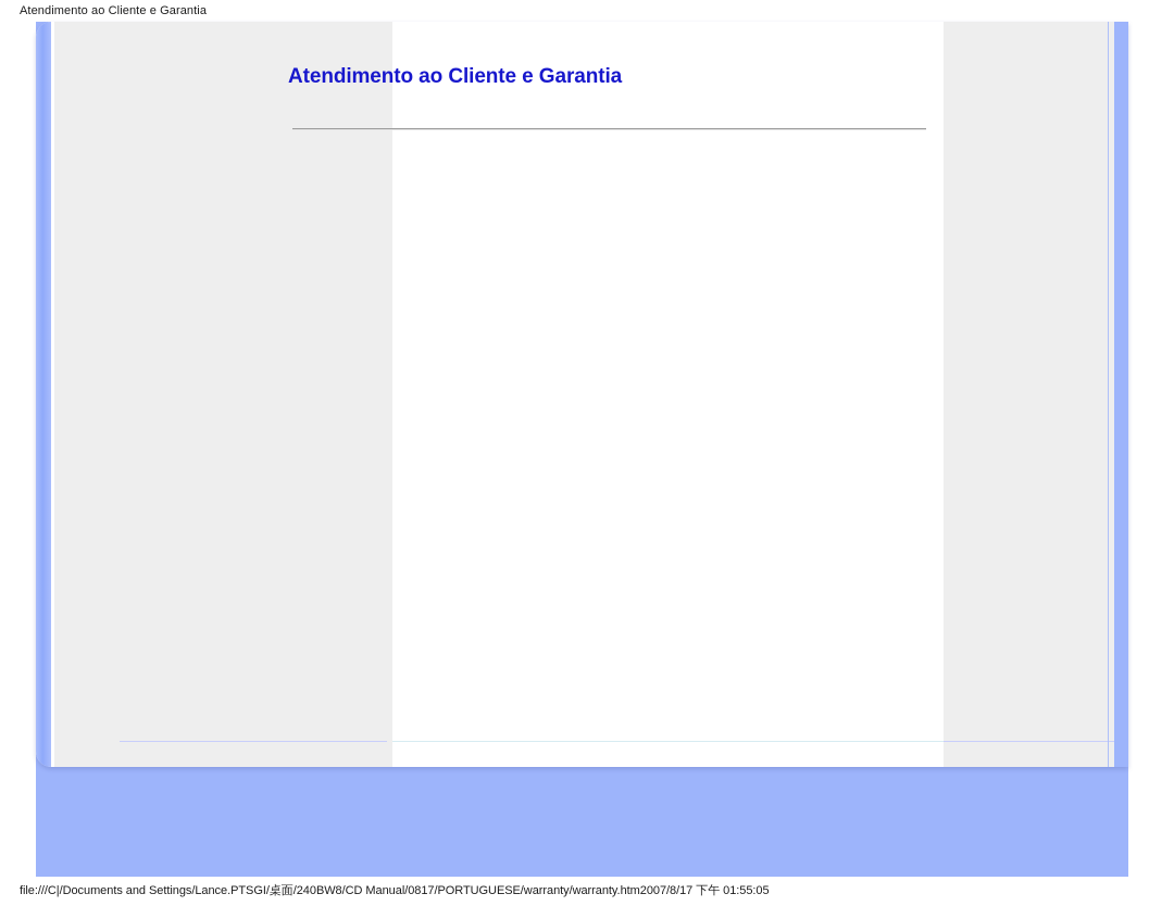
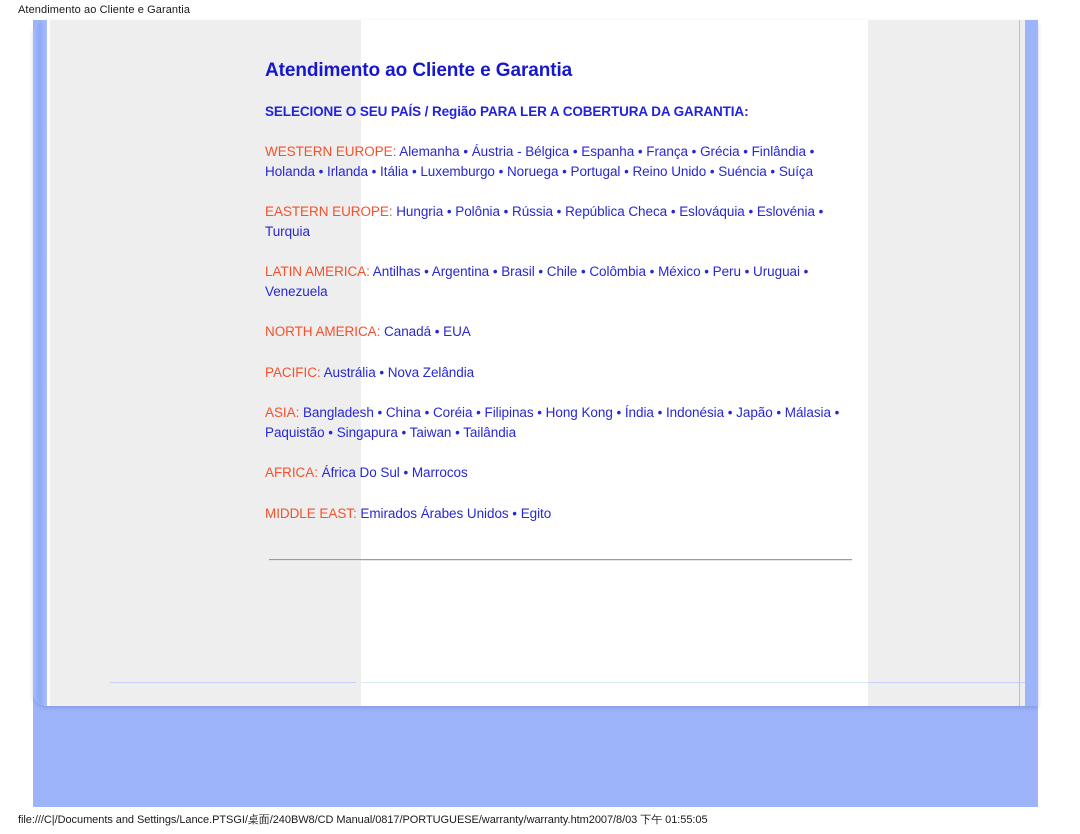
  Atendimento ao Cliente e Garantia
  Atendimento ao Cliente e Garantia
+ SELECIONE O SEU PAÍS / Região PARA LER A COBERTURA DA GARANTIA:
+ WESTERN EUROPE: Alemanha • Áustria - Bélgica • Espanha • França • Grécia • Finlândia • Holanda • Irlanda • Itália • Luxemburgo • Noruega • Portugal • Reino Unido • Suéncia • Suíça
+ EASTERN EUROPE: Hungria • Polônia • Rússia • República Checa • Eslováquia • Eslovénia • Turquia
+ LATIN AMERICA: Antilhas • Argentina • Brasil • Chile • Colômbia • México • Peru • Uruguai • Venezuela
+ NORTH AMERICA: Canadá • EUA
+ PACIFIC: Austrália • Nova Zelândia
+ ASIA: Bangladesh • China • Coréia • Filipinas • Hong Kong • Índia • Indonésia • Japão • Málasia • Paquistão • Singapura • Taiwan • Tailândia
+ AFRICA: África Do Sul • Marrocos
+ MIDDLE EAST: Emirados Árabes Unidos • Egito
- file:///C|/Documents and Settings/Lance.PTSGI/桌面/240BW8/CD Manual/0817/PORTUGUESE/warranty/warranty.htm2007/8/17 下午 01:55:05
+ file:///C|/Documents and Settings/Lance.PTSGI/桌面/240BW8/CD Manual/0817/PORTUGUESE/warranty/warranty.htm2007/8/03 下午 01:55:05
